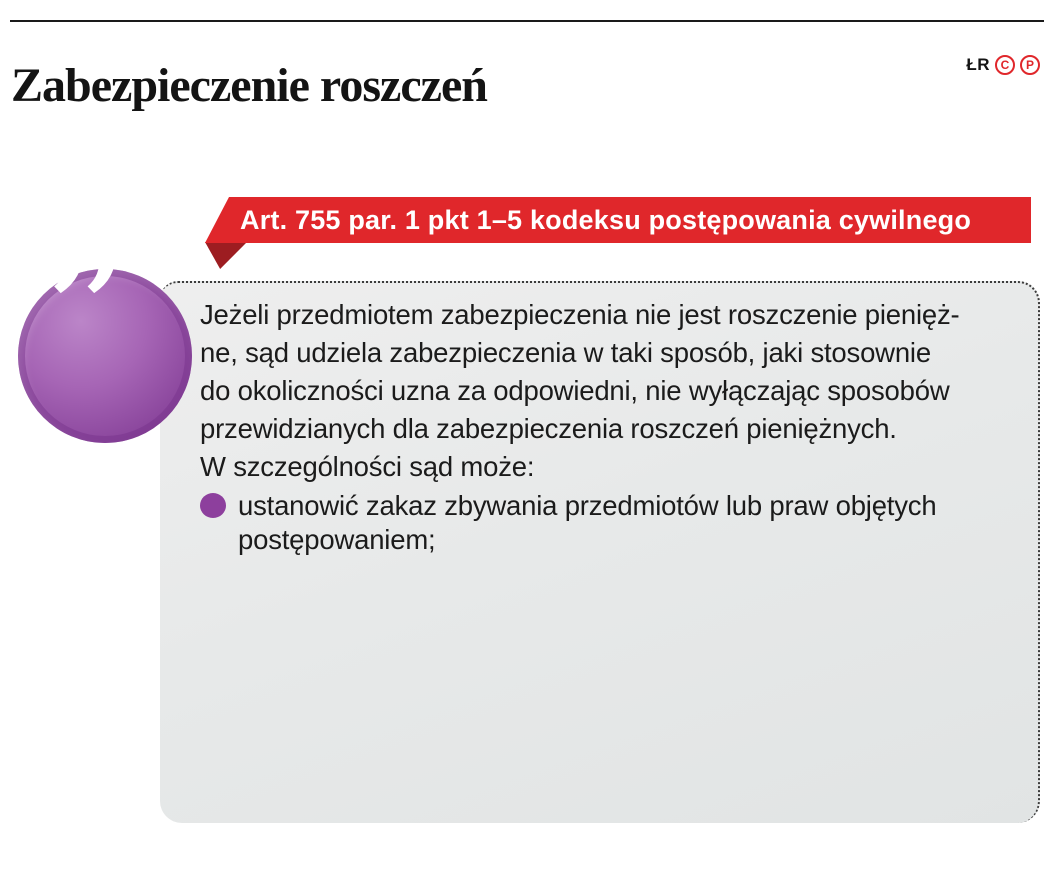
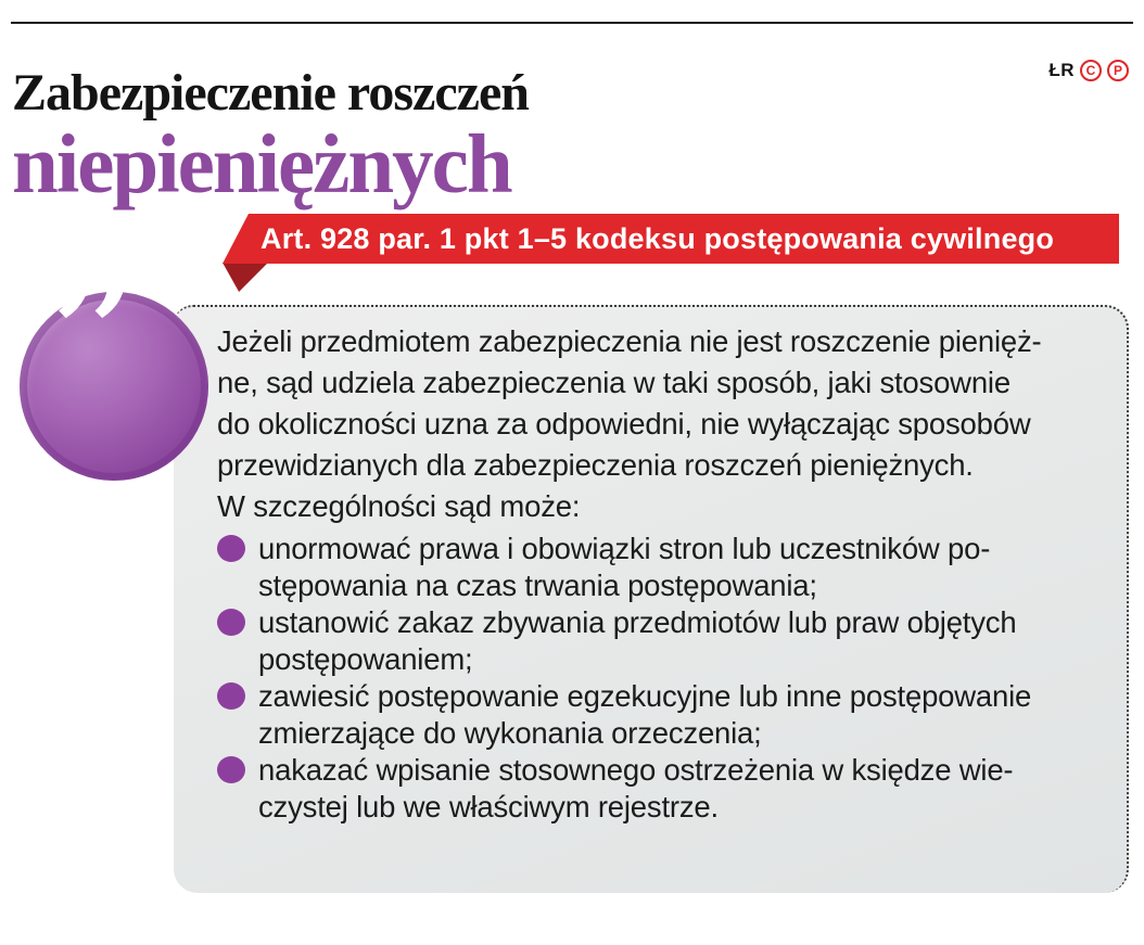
  ŁR
  C
  P
  Zabezpieczenie roszczeń
+ niepieniężnych
- Art. 755 par. 1 pkt 1–5 kodeksu postępowania cywilnego
+ Art. 928 par. 1 pkt 1–5 kodeksu postępowania cywilnego
  Jeżeli przedmiotem zabezpieczenia nie jest roszczenie pienięż-
  ne, sąd udziela zabezpieczenia w taki sposób, jaki stosownie
  do okoliczności uzna za odpowiedni, nie wyłączając sposobów
  przewidzianych dla zabezpieczenia roszczeń pieniężnych.
  W szczególności sąd może:
+ unormować prawa i obowiązki stron lub uczestników po-
+ stępowania na czas trwania postępowania;
  ustanowić zakaz zbywania przedmiotów lub praw objętych
  postępowaniem;
+ zawiesić postępowanie egzekucyjne lub inne postępowanie
+ zmierzające do wykonania orzeczenia;
+ nakazać wpisanie stosownego ostrzeżenia w księdze wie-
+ czystej lub we właściwym rejestrze.
  ”
